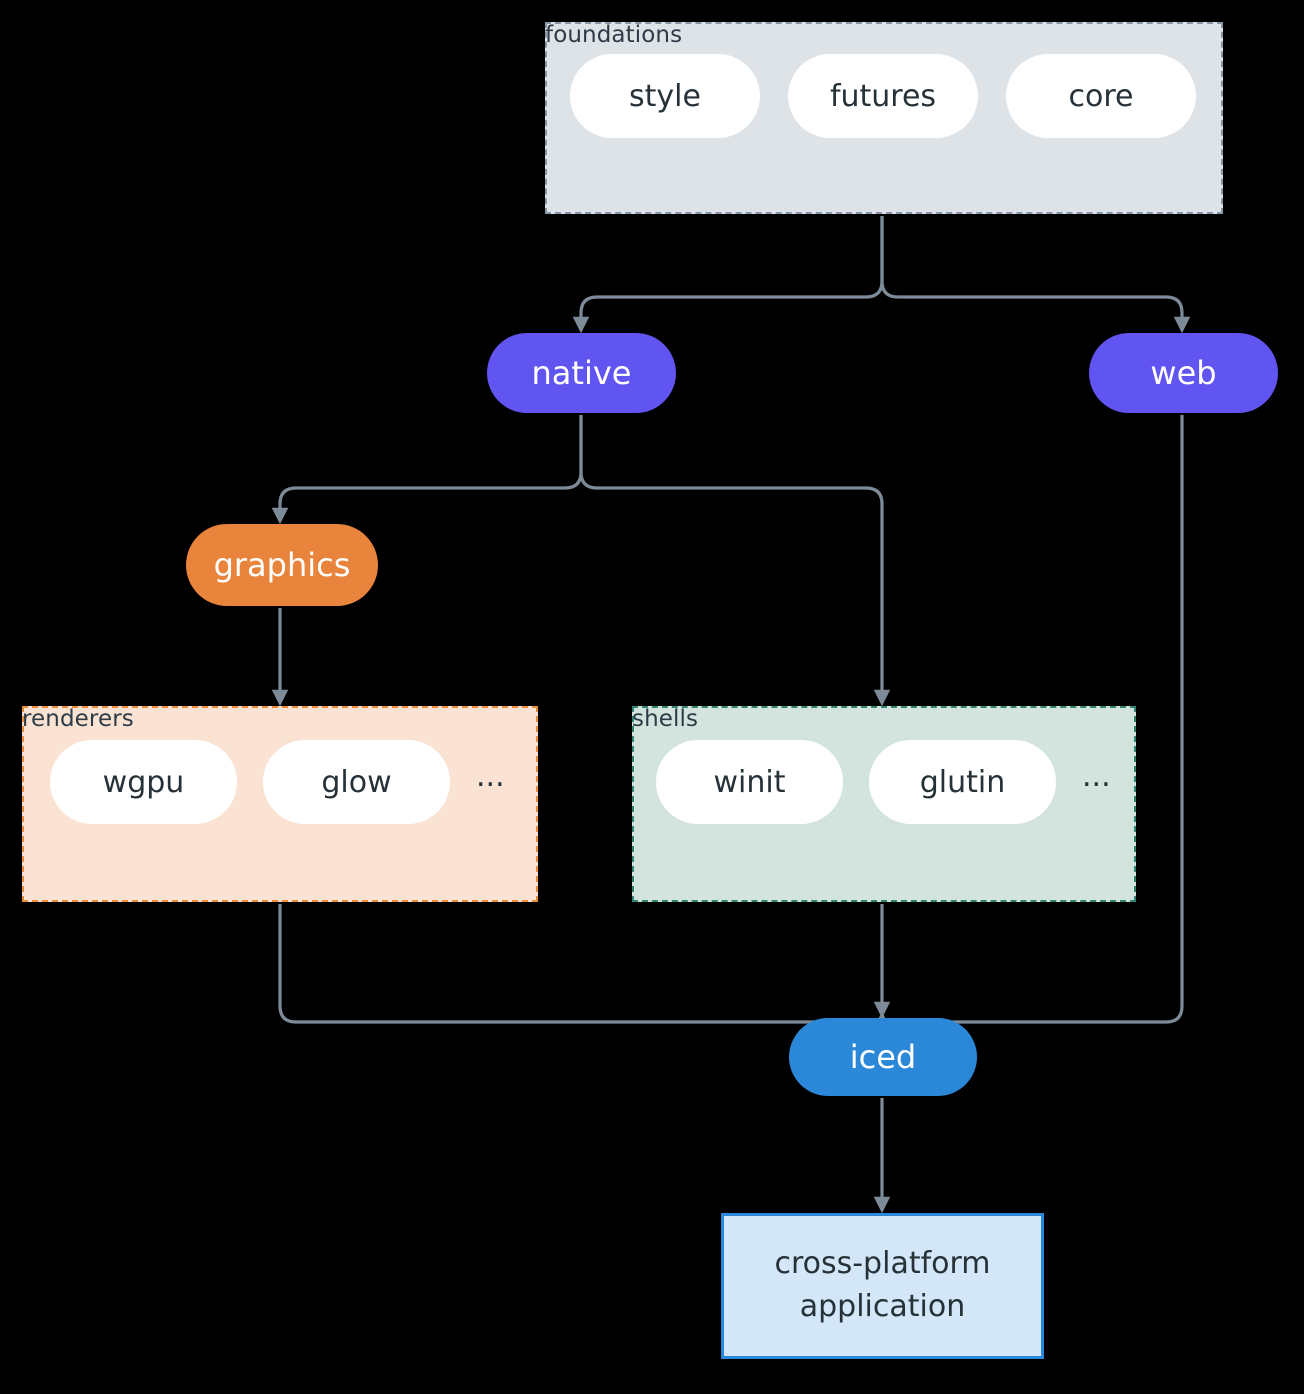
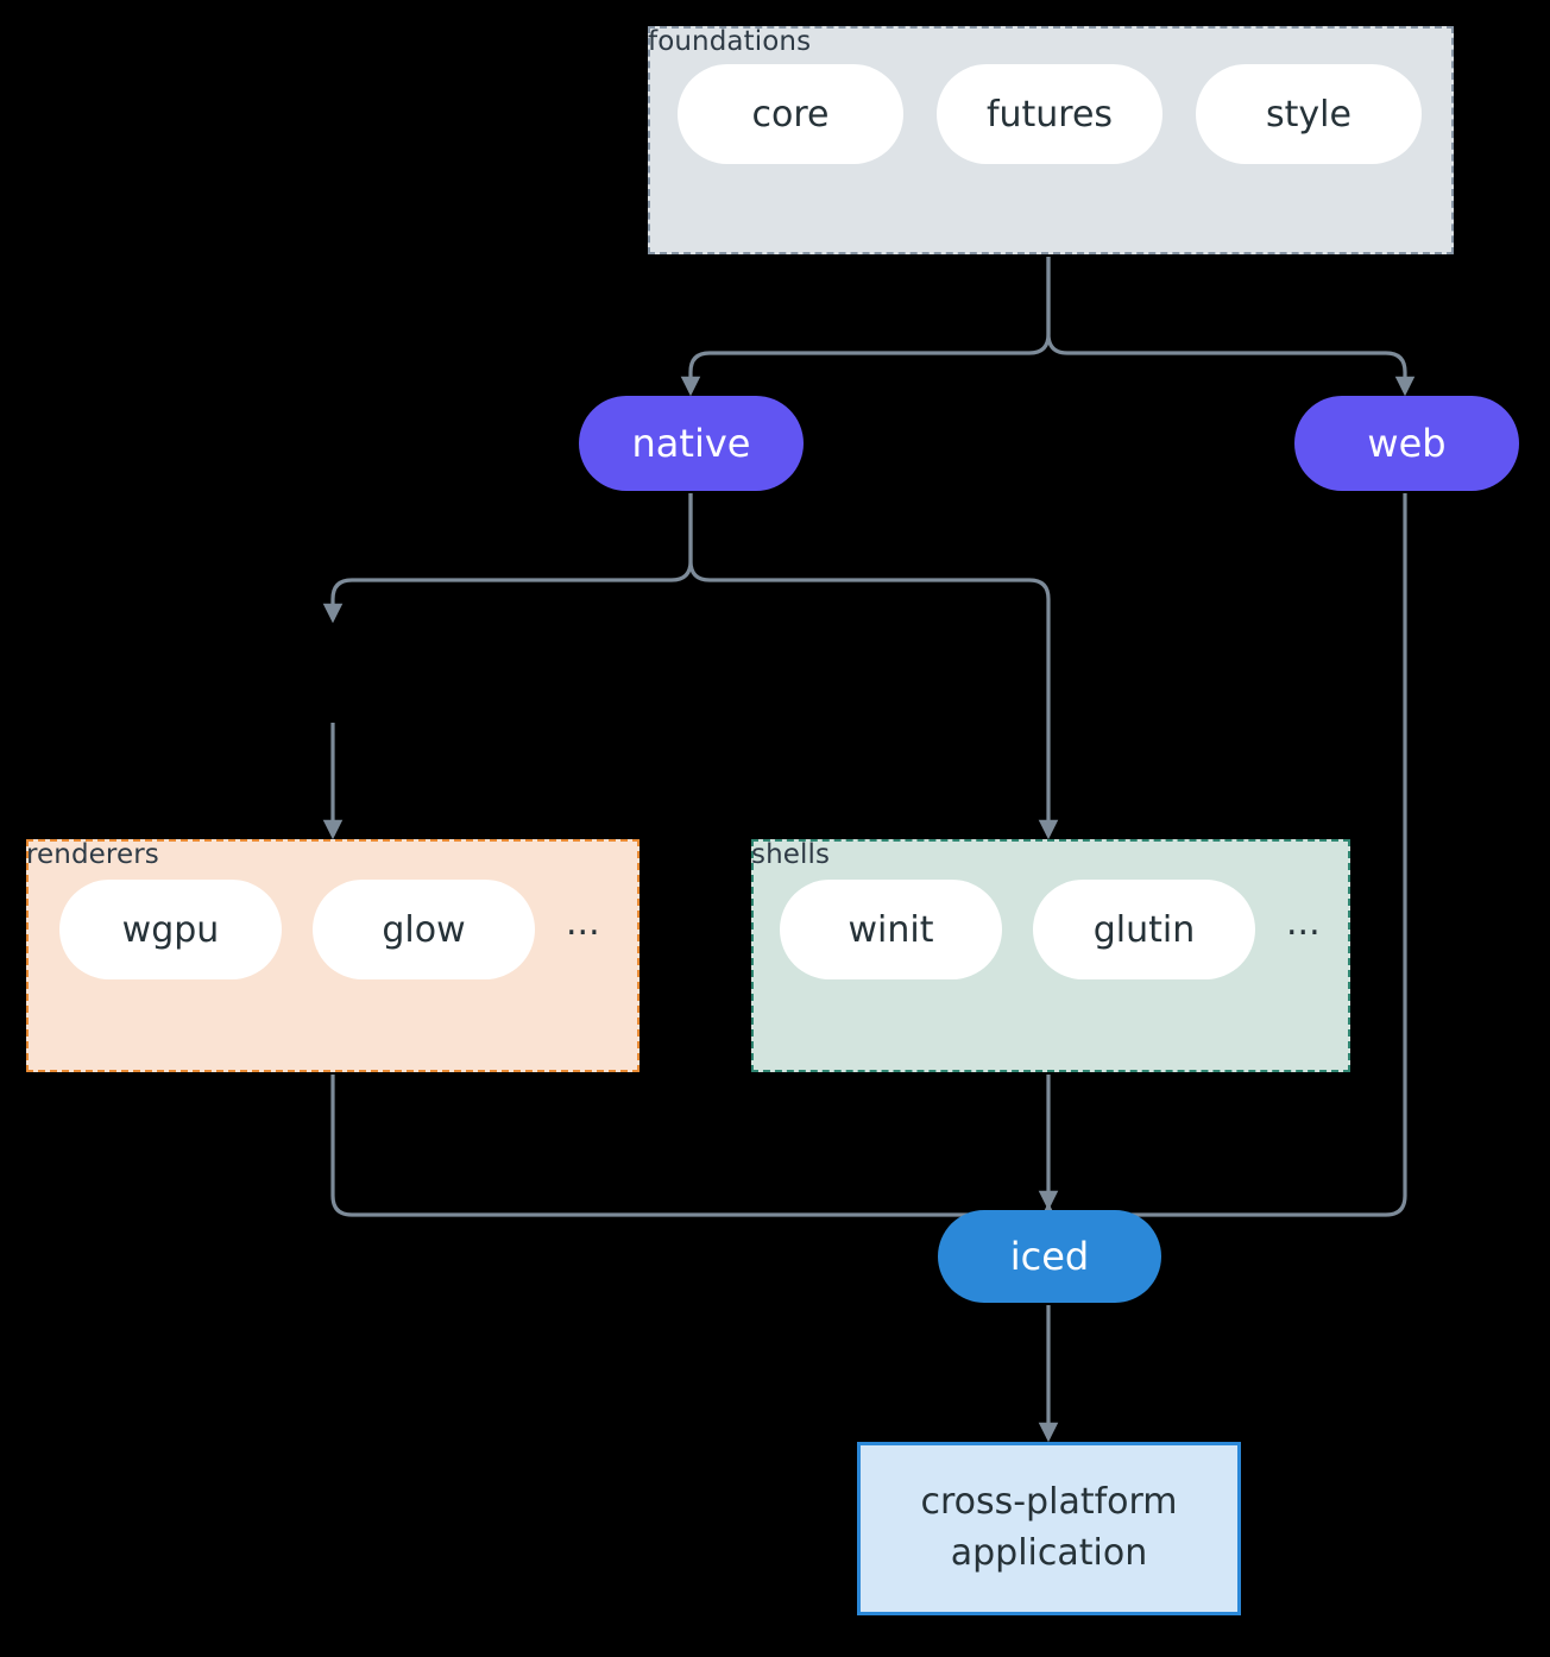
- style
+ core
  futures
- core
+ style
  foundations
  native
  web
- graphics
  wgpu
  glow
  ...
  renderers
  winit
  glutin
  ...
  shells
  iced
  cross-platform
  application
